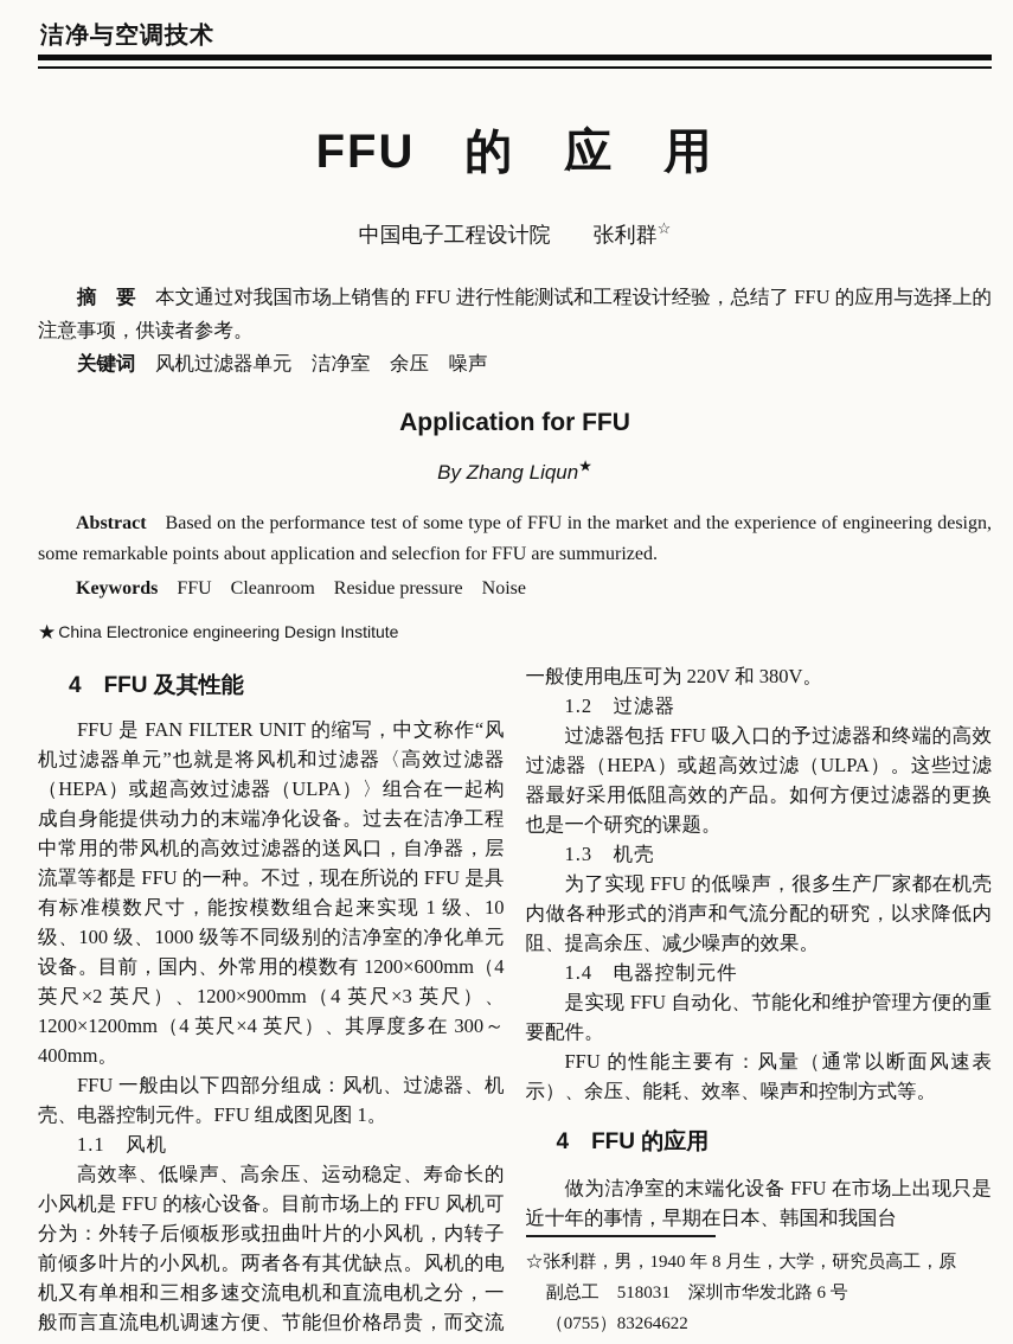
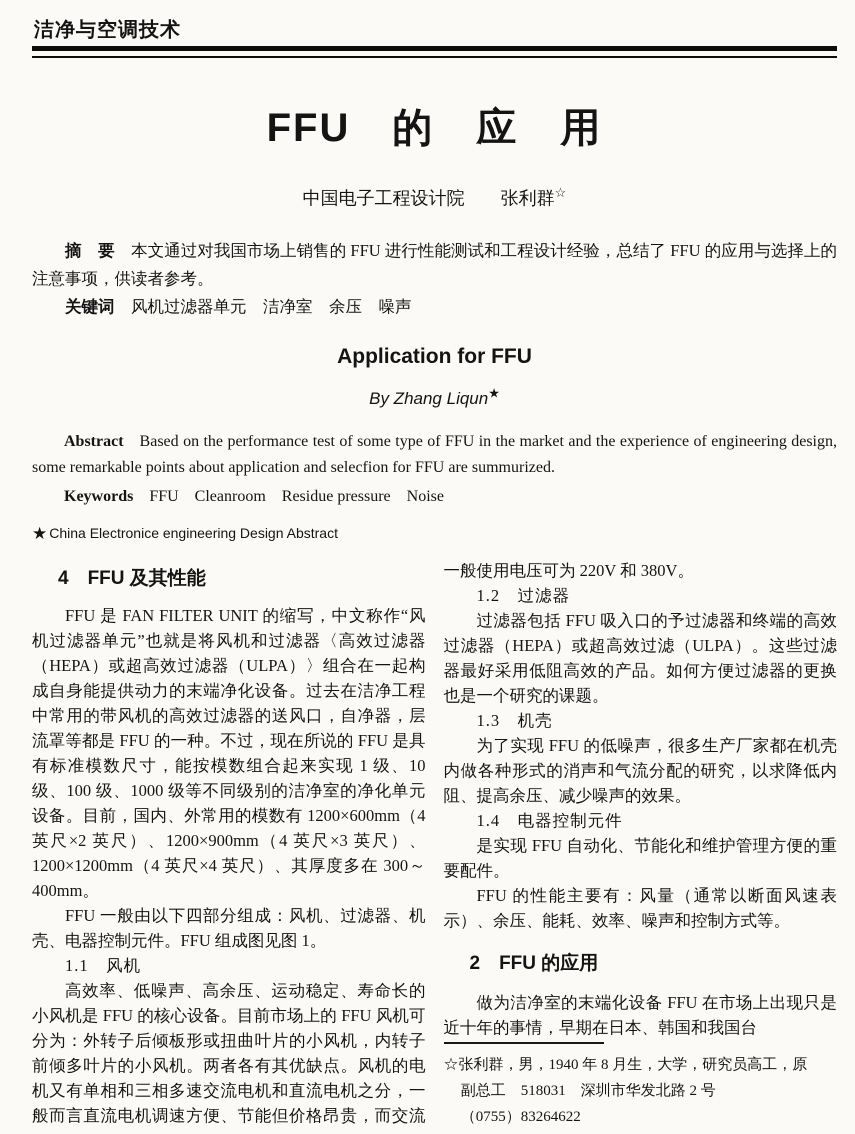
  洁净与空调技术
  FFU 的 应 用
  中国电子工程设计院 张利群☆
  摘 要 本文通过对我国市场上销售的 FFU 进行性能测试和工程设计经验，总结了 FFU 的应用与选择上的注意事项，供读者参考。
  关键词 风机过滤器单元 洁净室 余压 噪声
  Application for FFU
  By Zhang Liqun★
  Abstract Based on the performance test of some type of FFU in the market and the experience of engineering design, some remarkable points about application and selecfion for FFU are summurized.
  Keywords FFU Cleanroom Residue pressure Noise
- ★ China Electronice engineering Design Institute
+ ★ China Electronice engineering Design Abstract
  4 FFU 及其性能
  FFU 是 FAN FILTER UNIT 的缩写，中文称作“风机过滤器单元”也就是将风机和过滤器〈高效过滤器（HEPA）或超高效过滤器（ULPA）〉组合在一起构成自身能提供动力的末端净化设备。过去在洁净工程中常用的带风机的高效过滤器的送风口，自净器，层流罩等都是 FFU 的一种。不过，现在所说的 FFU 是具有标准模数尺寸，能按模数组合起来实现 1 级、10 级、100 级、1000 级等不同级别的洁净室的净化单元设备。目前，国内、外常用的模数有 1200×600mm（4 英尺×2 英尺）、1200×900mm（4 英尺×3 英尺）、1200×1200mm（4 英尺×4 英尺）、其厚度多在 300～400mm。
  FFU 一般由以下四部分组成：风机、过滤器、机壳、电器控制元件。FFU 组成图见图 1。
  1.1 风机
  高效率、低噪声、高余压、运动稳定、寿命长的小风机是 FFU 的核心设备。目前市场上的 FFU 风机可分为：外转子后倾板形或扭曲叶片的小风机，内转子前倾多叶片的小风机。两者各有其优缺点。风机的电机又有单相和三相多速交流电机和直流电机之分，一般而言直流电机调速方便、节能但价格昂贵，而交流
  一般使用电压可为 220V 和 380V。
  1.2 过滤器
  过滤器包括 FFU 吸入口的予过滤器和终端的高效过滤器（HEPA）或超高效过滤（ULPA）。这些过滤器最好采用低阻高效的产品。如何方便过滤器的更换也是一个研究的课题。
  1.3 机壳
  为了实现 FFU 的低噪声，很多生产厂家都在机壳内做各种形式的消声和气流分配的研究，以求降低内阻、提高余压、减少噪声的效果。
  1.4 电器控制元件
  是实现 FFU 自动化、节能化和维护管理方便的重要配件。
  FFU 的性能主要有：风量（通常以断面风速表示）、余压、能耗、效率、噪声和控制方式等。
- 4 FFU 的应用
+ 2 FFU 的应用
  做为洁净室的末端化设备 FFU 在市场上出现只是近十年的事情，早期在日本、韩国和我国台
  ☆张利群，男，1940 年 8 月生，大学，研究员高工，原
- 副总工 518031 深圳市华发北路 6 号
+ 副总工 518031 深圳市华发北路 2 号
  （0755）83264622
